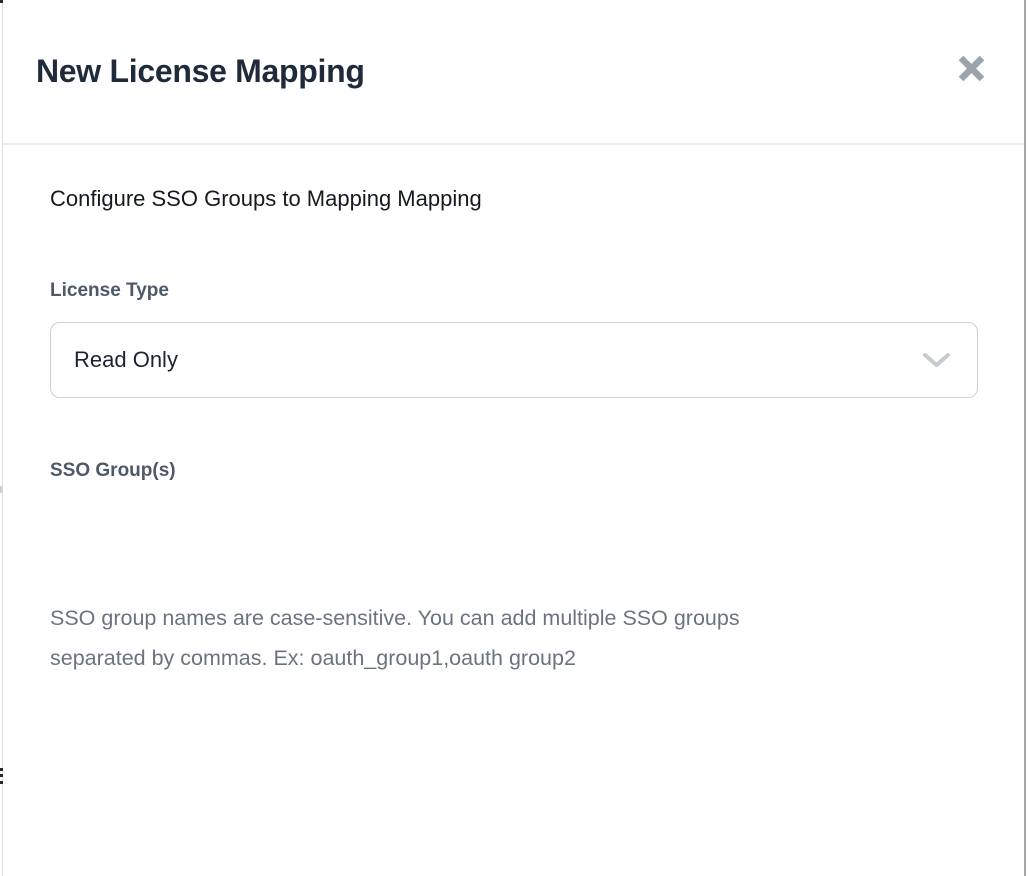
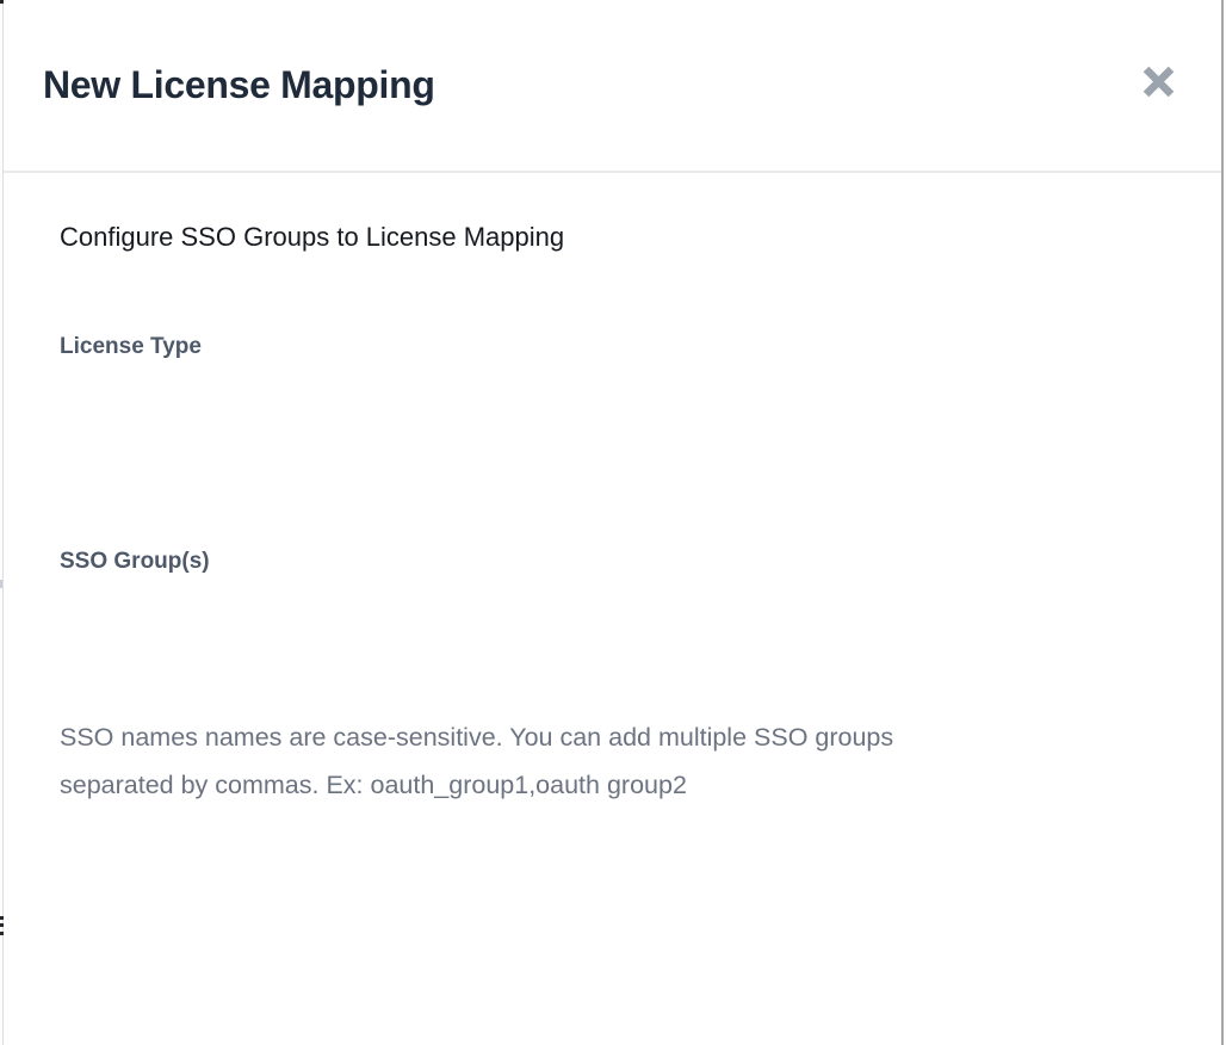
  New License Mapping
- Configure SSO Groups to Mapping Mapping
+ Configure SSO Groups to License Mapping
  License Type
- Read Only
  SSO Group(s)
- SSO group names are case-sensitive. You can add multiple SSO groups
+ SSO names names are case-sensitive. You can add multiple SSO groups
  separated by commas. Ex: oauth_group1,oauth group2
